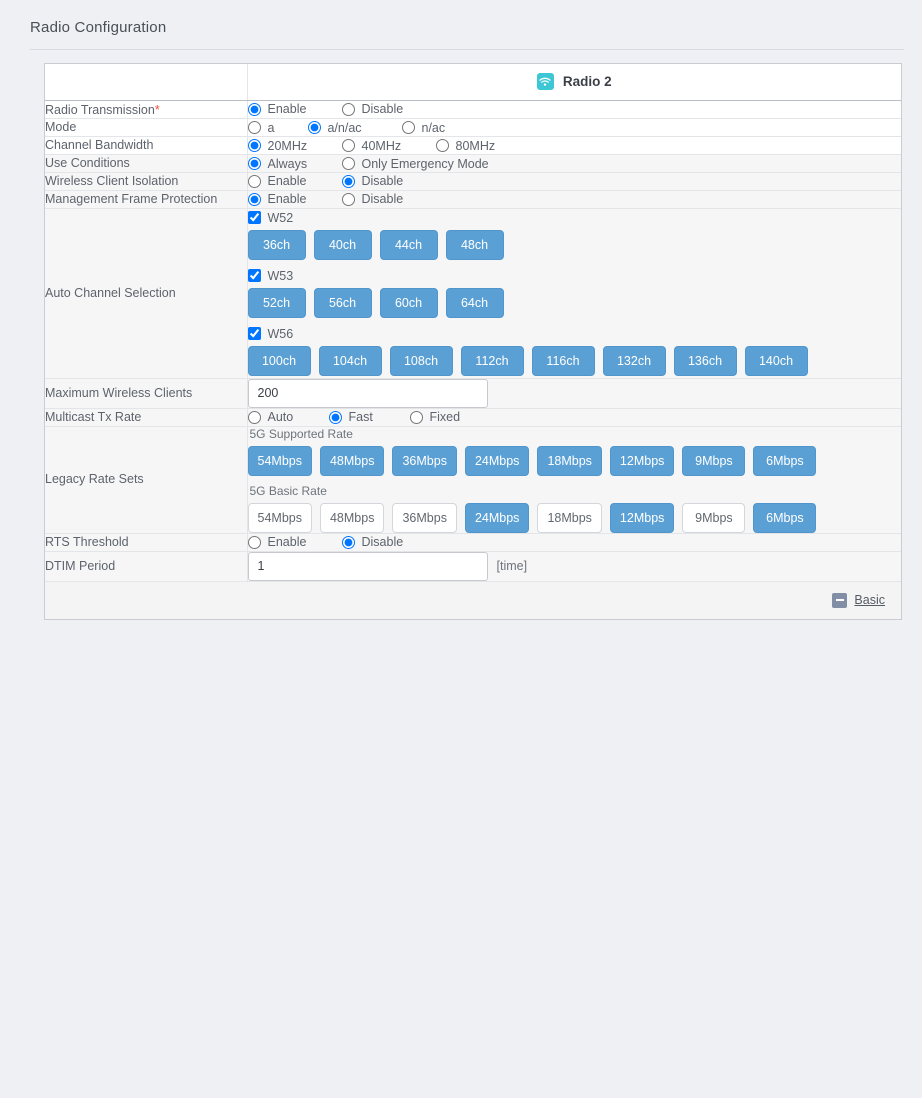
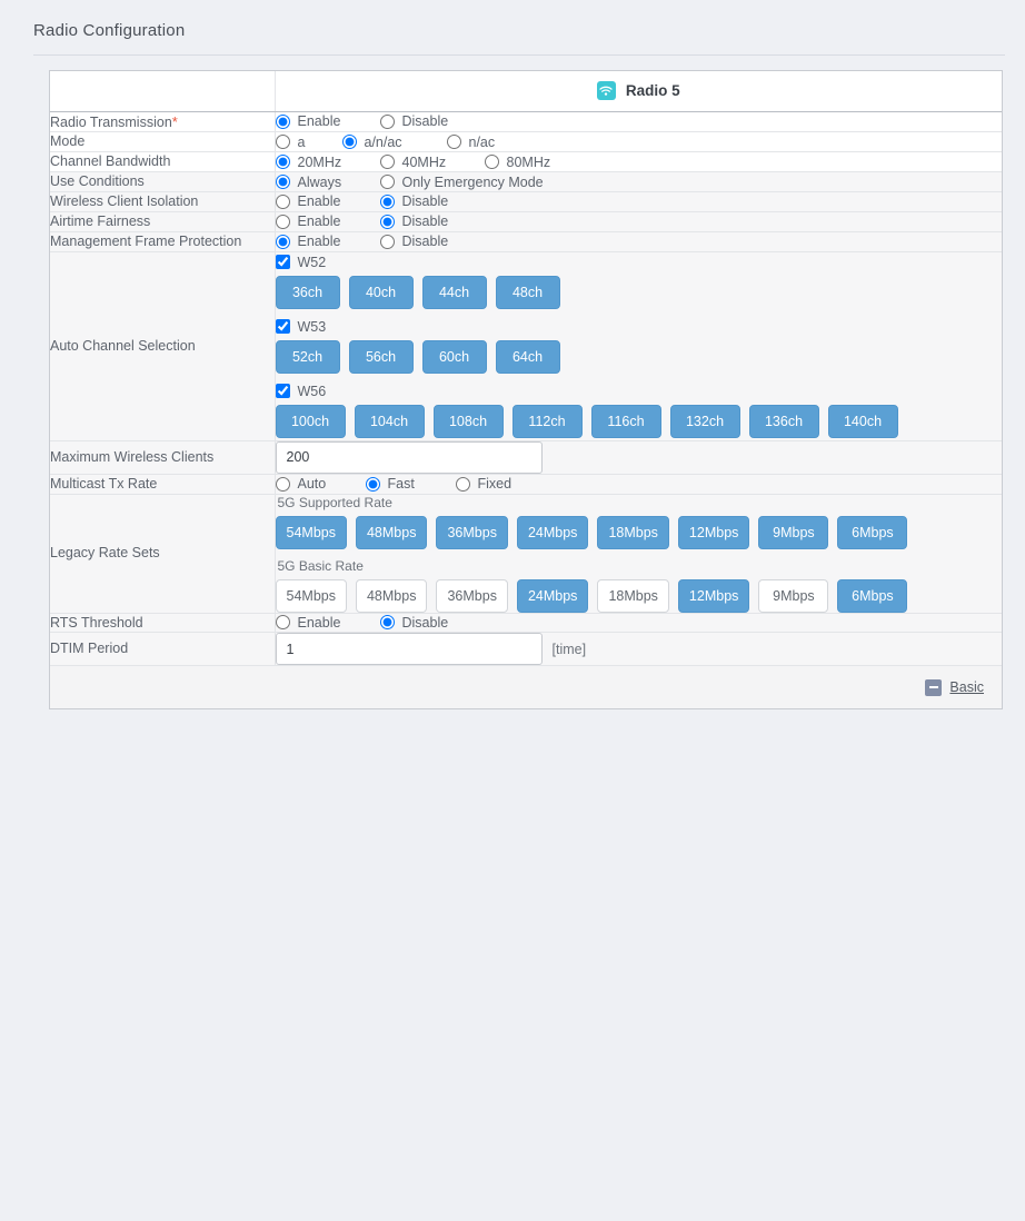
  Radio Configuration
- 	Radio 2
+ 	Radio 5
  Radio Transmission*	Enable Disable
  Mode	a a/n/ac n/ac
  Channel Bandwidth	20MHz 40MHz 80MHz
  Use Conditions	Always Only Emergency Mode
  Wireless Client Isolation	Enable Disable
+ Airtime Fairness	Enable Disable
  Management Frame Protection	Enable Disable
  Auto Channel Selection	W52 36ch 40ch 44ch 48ch W53 52ch 56ch 60ch 64ch W56 100ch 104ch 108ch 112ch 116ch 132ch 136ch 140ch
  Maximum Wireless Clients	200
  Multicast Tx Rate	Auto Fast Fixed
  Legacy Rate Sets	5G Supported Rate 54Mbps 48Mbps 36Mbps 24Mbps 18Mbps 12Mbps 9Mbps 6Mbps 5G Basic Rate 54Mbps 48Mbps 36Mbps 24Mbps 18Mbps 12Mbps 9Mbps 6Mbps
  RTS Threshold	Enable Disable
  DTIM Period	1 [time]
  Basic
